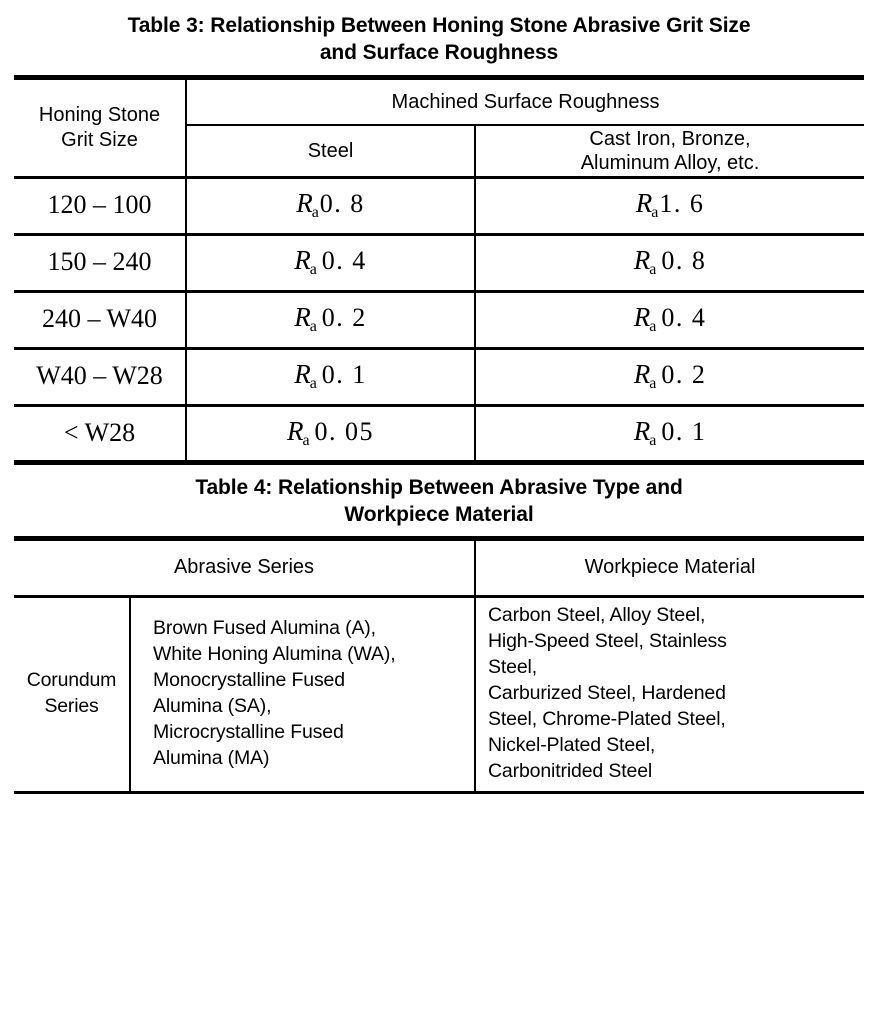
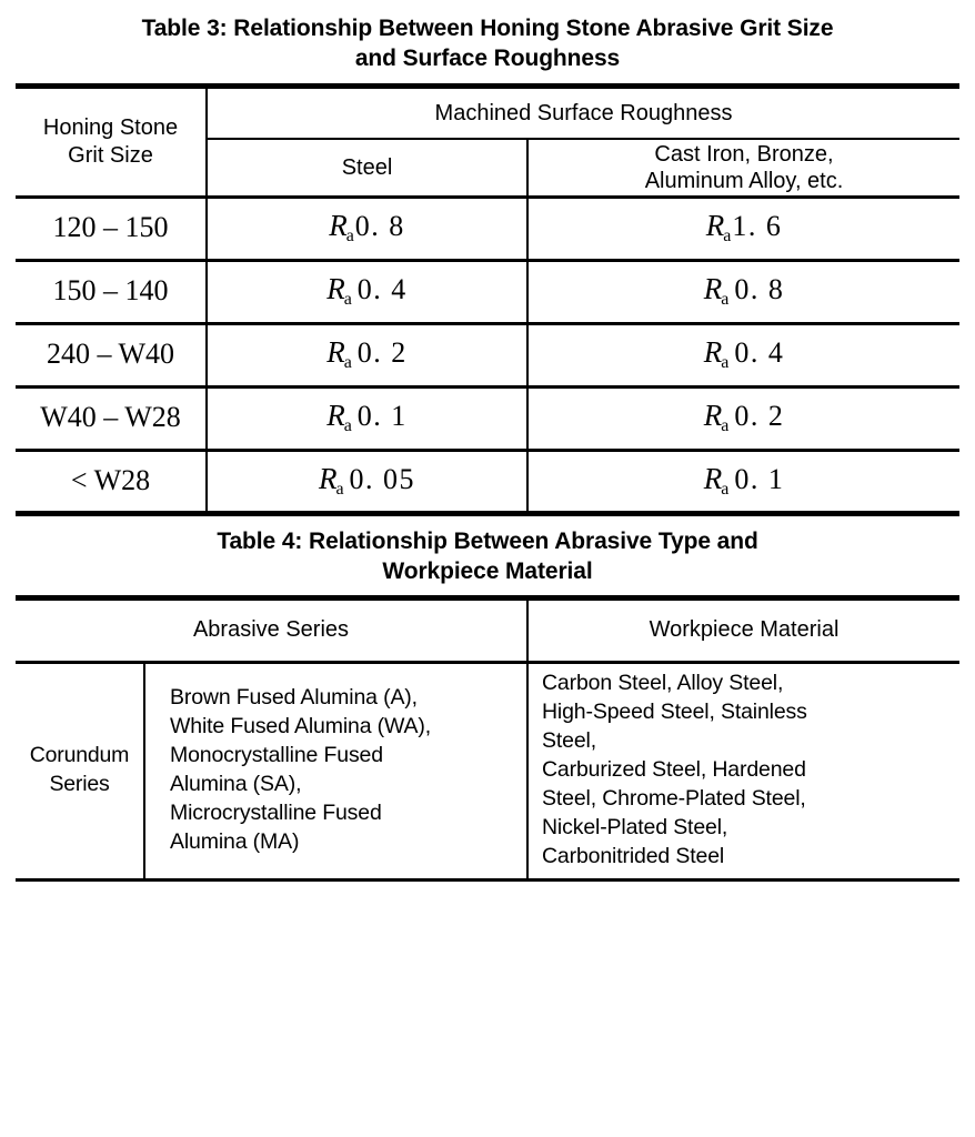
  Table 3: Relationship Between Honing Stone Abrasive Grit Size
  and Surface Roughness
  Honing Stone Grit Size	Machined Surface Roughness
  Steel	Cast Iron, Bronze, Aluminum Alloy, etc.
- 120 – 100	Ra0. 8	Ra1. 6
+ 120 – 150	Ra0. 8	Ra1. 6
- 150 – 240	Ra0. 4	Ra0. 8
+ 150 – 140	Ra0. 4	Ra0. 8
  240 – W40	Ra0. 2	Ra0. 4
  W40 – W28	Ra0. 1	Ra0. 2
  < W28	Ra0. 05	Ra0. 1
  Table 4: Relationship Between Abrasive Type and
  Workpiece Material
  Abrasive Series	Workpiece Material
- Corundum Series	Brown Fused Alumina (A), White Honing Alumina (WA), Monocrystalline Fused Alumina (SA), Microcrystalline Fused Alumina (MA)	Carbon Steel, Alloy Steel, High-Speed Steel, Stainless Steel, Carburized Steel, Hardened Steel, Chrome-Plated Steel, Nickel-Plated Steel, Carbonitrided Steel
+ Corundum Series	Brown Fused Alumina (A), White Fused Alumina (WA), Monocrystalline Fused Alumina (SA), Microcrystalline Fused Alumina (MA)	Carbon Steel, Alloy Steel, High-Speed Steel, Stainless Steel, Carburized Steel, Hardened Steel, Chrome-Plated Steel, Nickel-Plated Steel, Carbonitrided Steel
